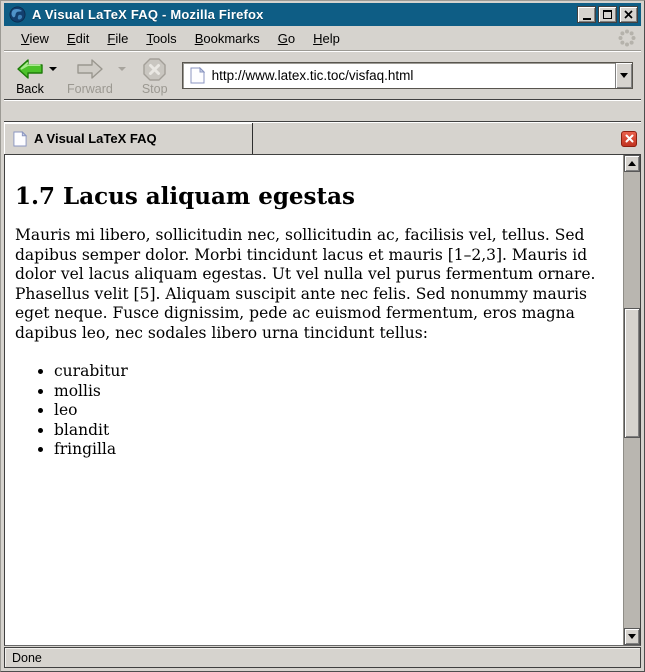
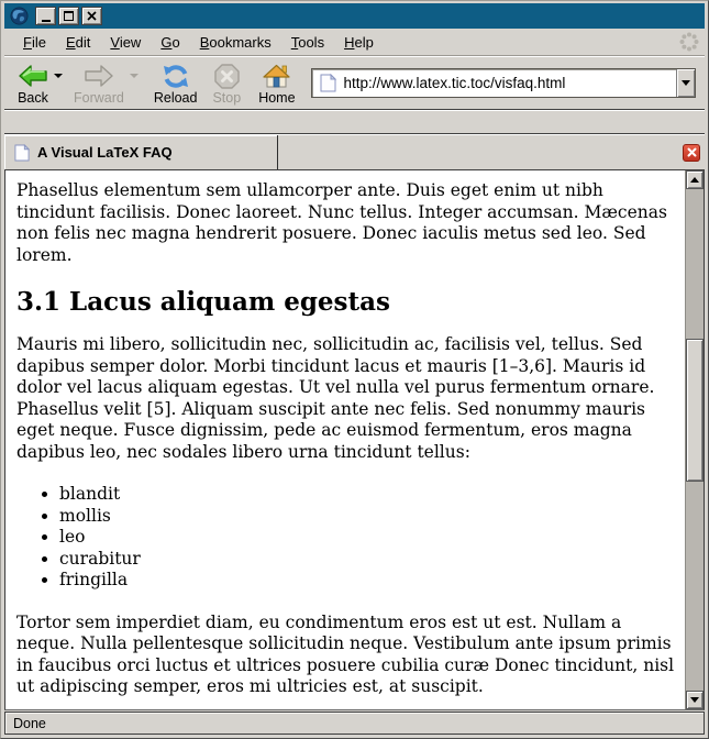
- A Visual LaTeX FAQ - Mozilla Firefox
- View
+ File
  Edit
- File
+ View
- Tools
+ Go
  Bookmarks
- Go
+ Tools
  Help
  Back
  Forward
+ Reload
  Stop
+ Home
  http://www.latex.tic.toc/visfaq.html
  A Visual LaTeX FAQ
+ Phasellus elementum sem ullamcorper ante. Duis eget enim ut nibh tincidunt facilisis. Donec laoreet. Nunc tellus. Integer accumsan. Mæcenas non felis nec magna hendrerit posuere. Donec iaculis metus sed leo. Sed lorem.
- 1.7 Lacus aliquam egestas
+ 3.1 Lacus aliquam egestas
- Mauris mi libero, sollicitudin nec, sollicitudin ac, facilisis vel, tellus. Sed dapibus semper dolor. Morbi tincidunt lacus et mauris [1–2,3]. Mauris id dolor vel lacus aliquam egestas. Ut vel nulla vel purus fermentum ornare. Phasellus velit [5]. Aliquam suscipit ante nec felis. Sed nonummy mauris eget neque. Fusce dignissim, pede ac euismod fermentum, eros magna dapibus leo, nec sodales libero urna tincidunt tellus:
+ Mauris mi libero, sollicitudin nec, sollicitudin ac, facilisis vel, tellus. Sed dapibus semper dolor. Morbi tincidunt lacus et mauris [1–3,6]. Mauris id dolor vel lacus aliquam egestas. Ut vel nulla vel purus fermentum ornare. Phasellus velit [5]. Aliquam suscipit ante nec felis. Sed nonummy mauris eget neque. Fusce dignissim, pede ac euismod fermentum, eros magna dapibus leo, nec sodales libero urna tincidunt tellus:
- curabitur
+ blandit
  mollis
  leo
- blandit
+ curabitur
  fringilla
+ Tortor sem imperdiet diam, eu condimentum eros est ut est. Nullam a neque. Nulla pellentesque sollicitudin neque. Vestibulum ante ipsum primis in faucibus orci luctus et ultrices posuere cubilia curæ Donec tincidunt, nisl ut adipiscing semper, eros mi ultricies est, at suscipit.
  Done
